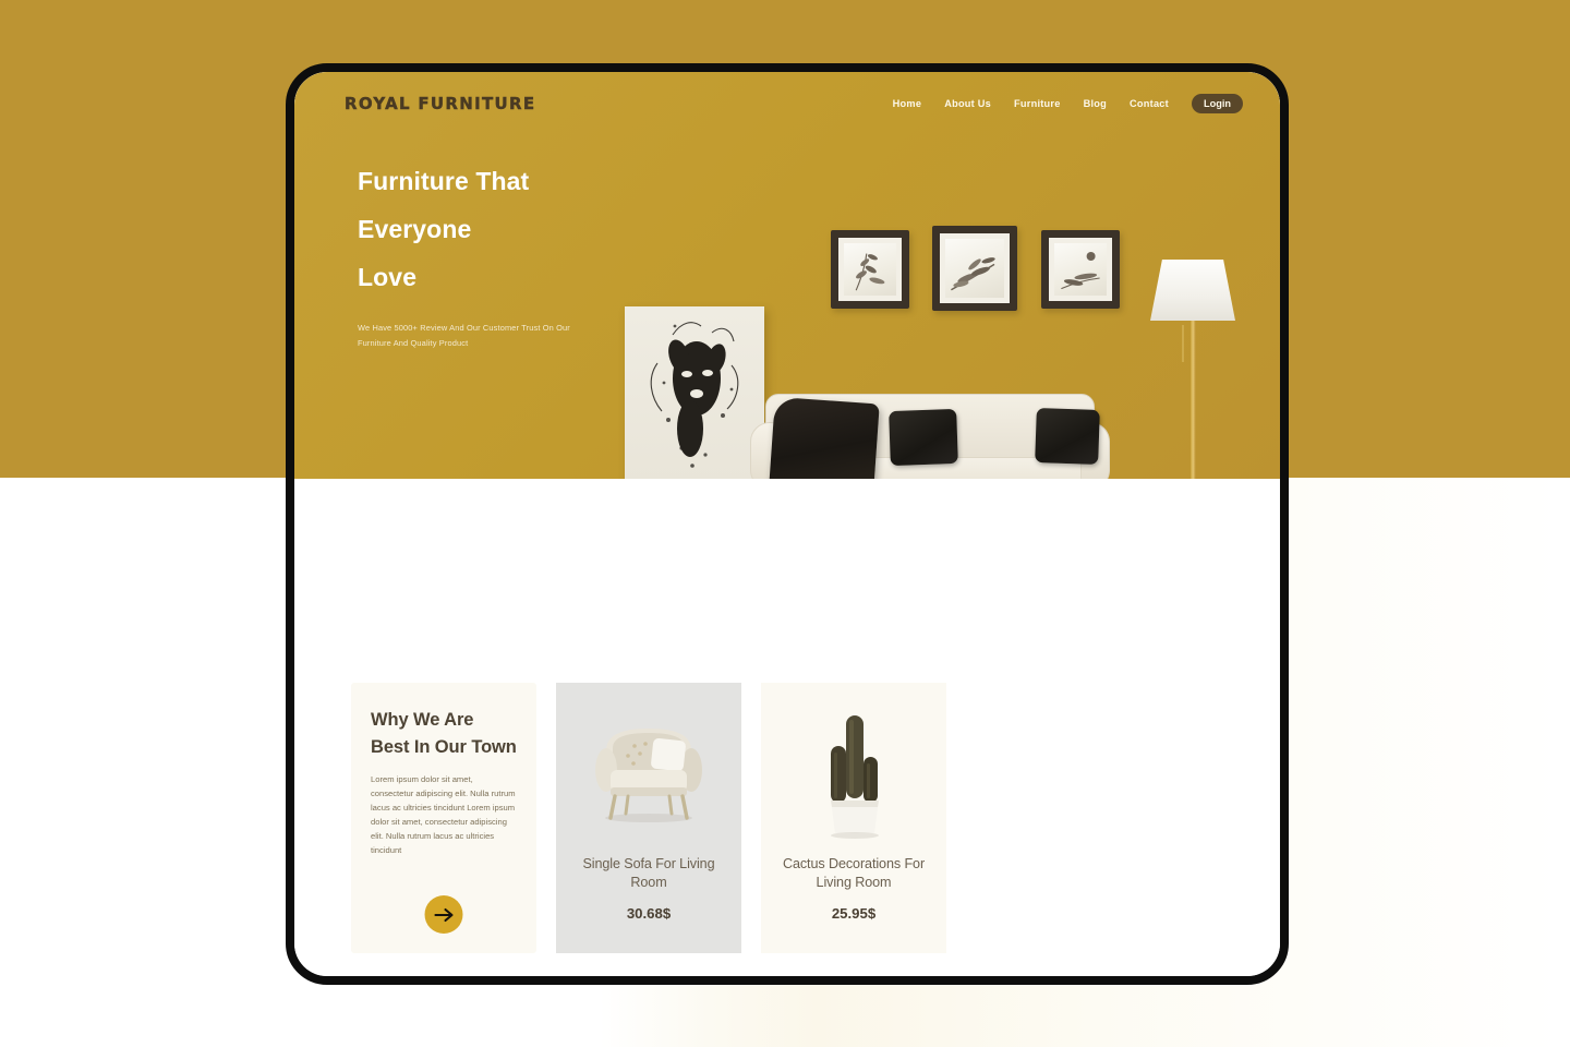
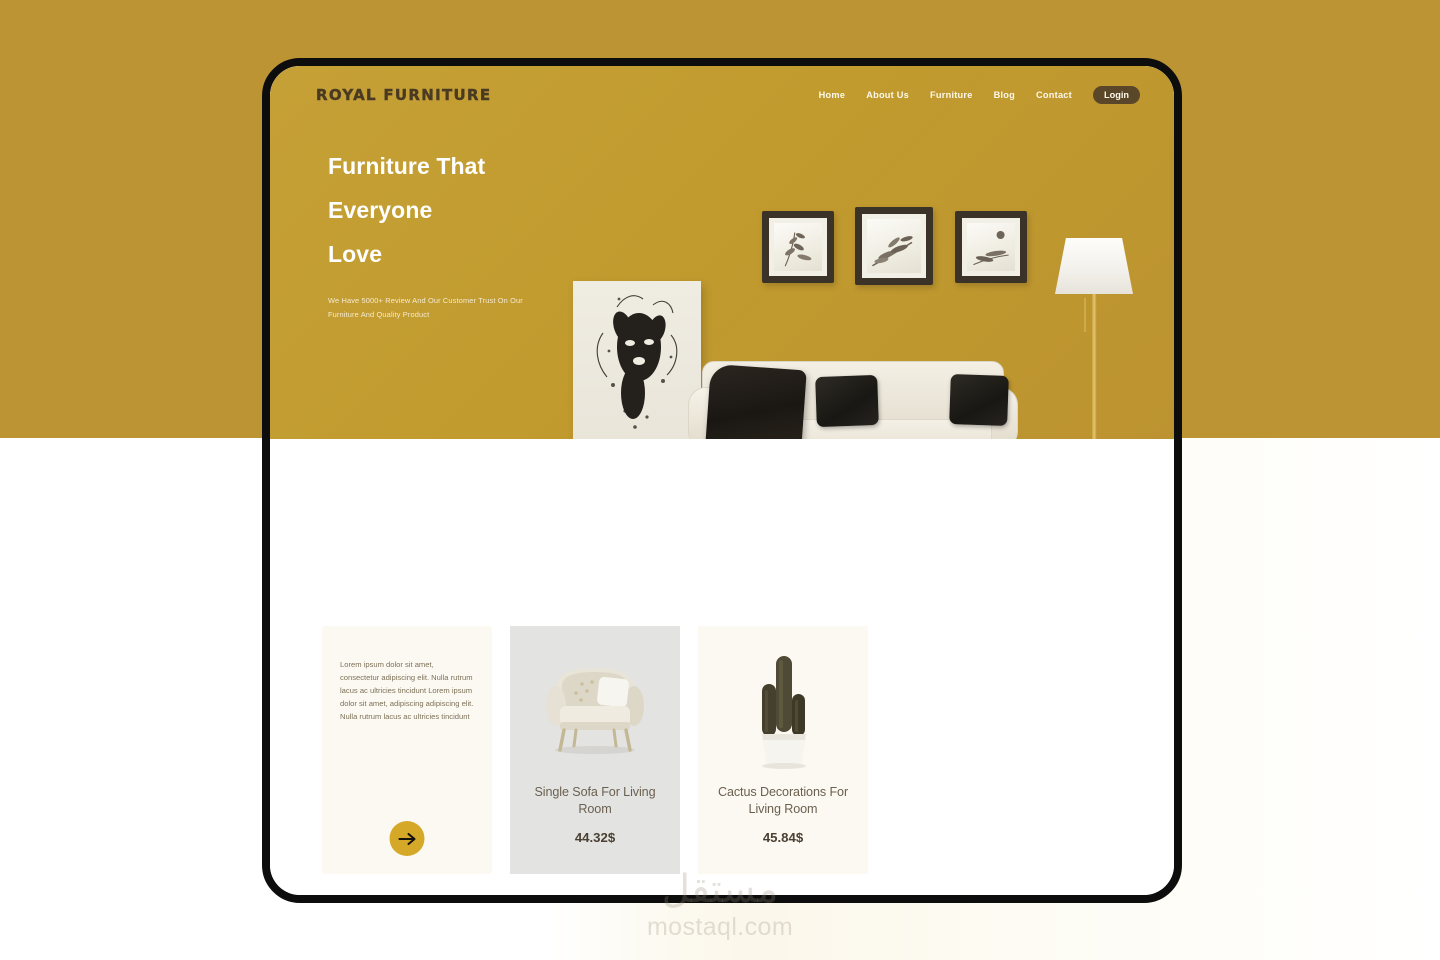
  ROYAL FURNITURE
  Home
  About Us
  Furniture
  Blog
  Contact
  Login
  Furniture That
  Everyone
  Love
  We Have 5000+ Review And Our Customer Trust On Our Furniture And Quality Product
- Why We Are Best In Our Town
- Lorem ipsum dolor sit amet, consectetur adipiscing elit. Nulla rutrum lacus ac ultricies tincidunt Lorem ipsum dolor sit amet, consectetur adipiscing elit. Nulla rutrum lacus ac ultricies tincidunt
+ Lorem ipsum dolor sit amet, consectetur adipiscing elit. Nulla rutrum lacus ac ultricies tincidunt Lorem ipsum dolor sit amet, adipiscing adipiscing elit. Nulla rutrum lacus ac ultricies tincidunt
  Single Sofa For Living Room
- 30.68$
+ 44.32$
  Cactus Decorations For Living Room
- 25.95$
+ 45.84$
+ مستقل
+ mostaql.com
